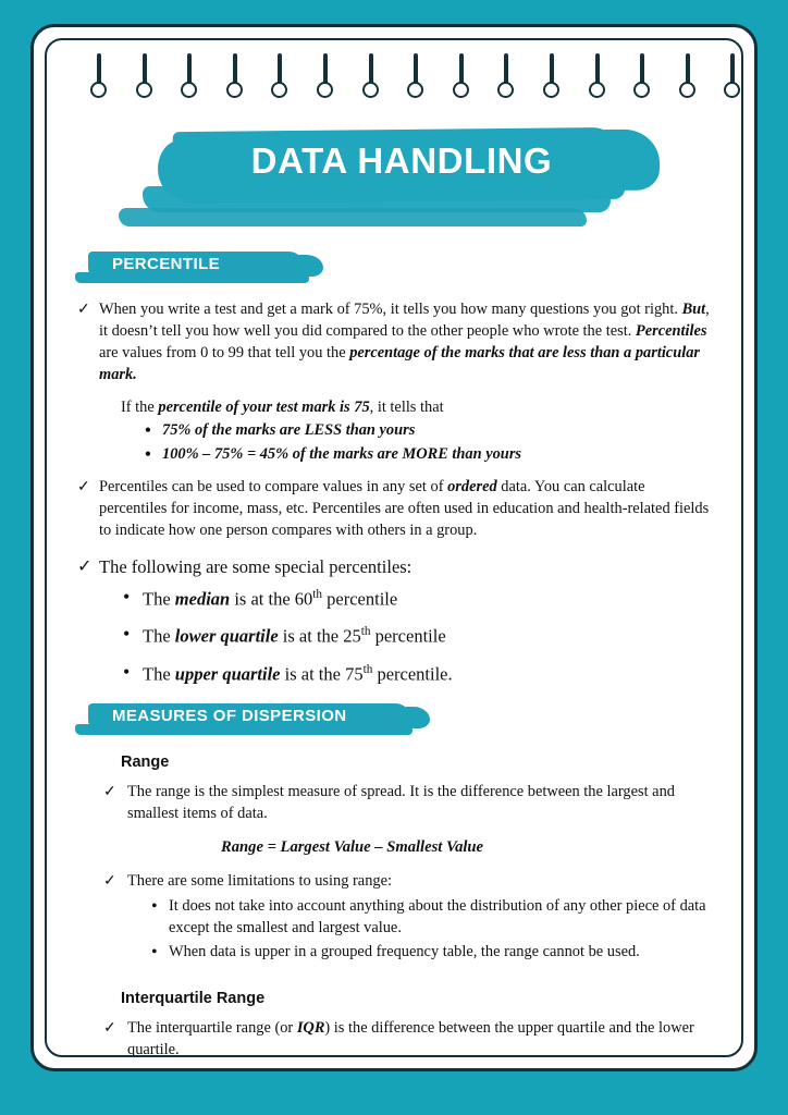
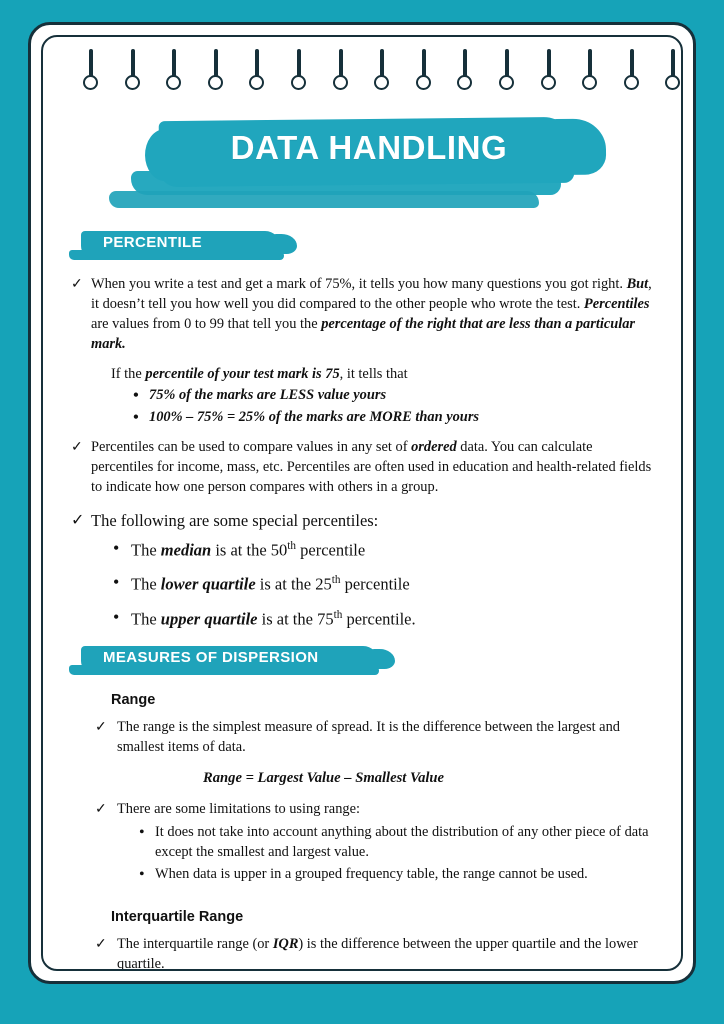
  DATA HANDLING
  PERCENTILE
  ✓
- When you write a test and get a mark of 75%, it tells you how many questions you got right. But, it doesn’t tell you how well you did compared to the other people who wrote the test. Percentiles are values from 0 to 99 that tell you the percentage of the marks that are less than a particular mark.
+ When you write a test and get a mark of 75%, it tells you how many questions you got right. But, it doesn’t tell you how well you did compared to the other people who wrote the test. Percentiles are values from 0 to 99 that tell you the percentage of the right that are less than a particular mark.
  If the percentile of your test mark is 75, it tells that
- 75% of the marks are LESS than yours
+ 75% of the marks are LESS value yours
- 100% – 75% = 45% of the marks are MORE than yours
+ 100% – 75% = 25% of the marks are MORE than yours
  ✓
  Percentiles can be used to compare values in any set of ordered data. You can calculate percentiles for income, mass, etc. Percentiles are often used in education and health-related fields to indicate how one person compares with others in a group.
  ✓
  The following are some special percentiles:
- The median is at the 60th percentile
+ The median is at the 50th percentile
  The lower quartile is at the 25th percentile
  The upper quartile is at the 75th percentile.
  MEASURES OF DISPERSION
  Range
  ✓
  The range is the simplest measure of spread. It is the difference between the largest and smallest items of data.
  Range = Largest Value – Smallest Value
  ✓
  There are some limitations to using range:
  It does not take into account anything about the distribution of any other piece of data except the smallest and largest value.
  When data is upper in a grouped frequency table, the range cannot be used.
  Interquartile Range
  ✓
  The interquartile range (or IQR) is the difference between the upper quartile and the lower quartile.
